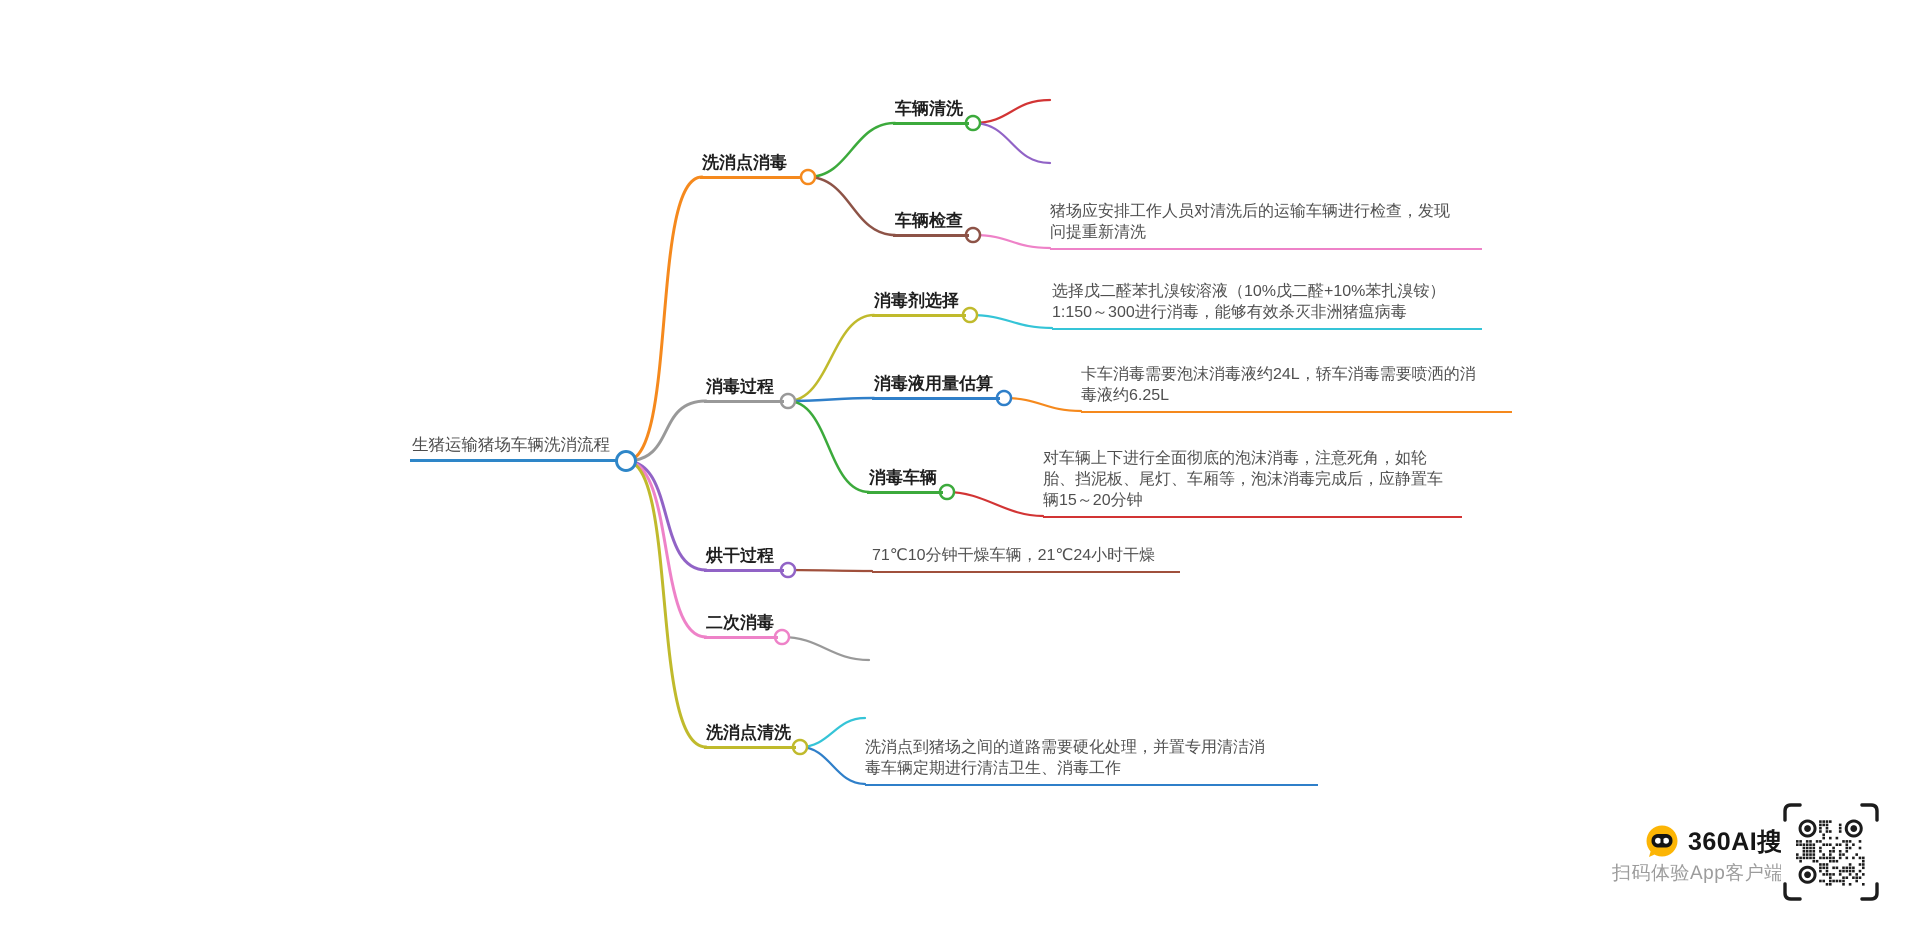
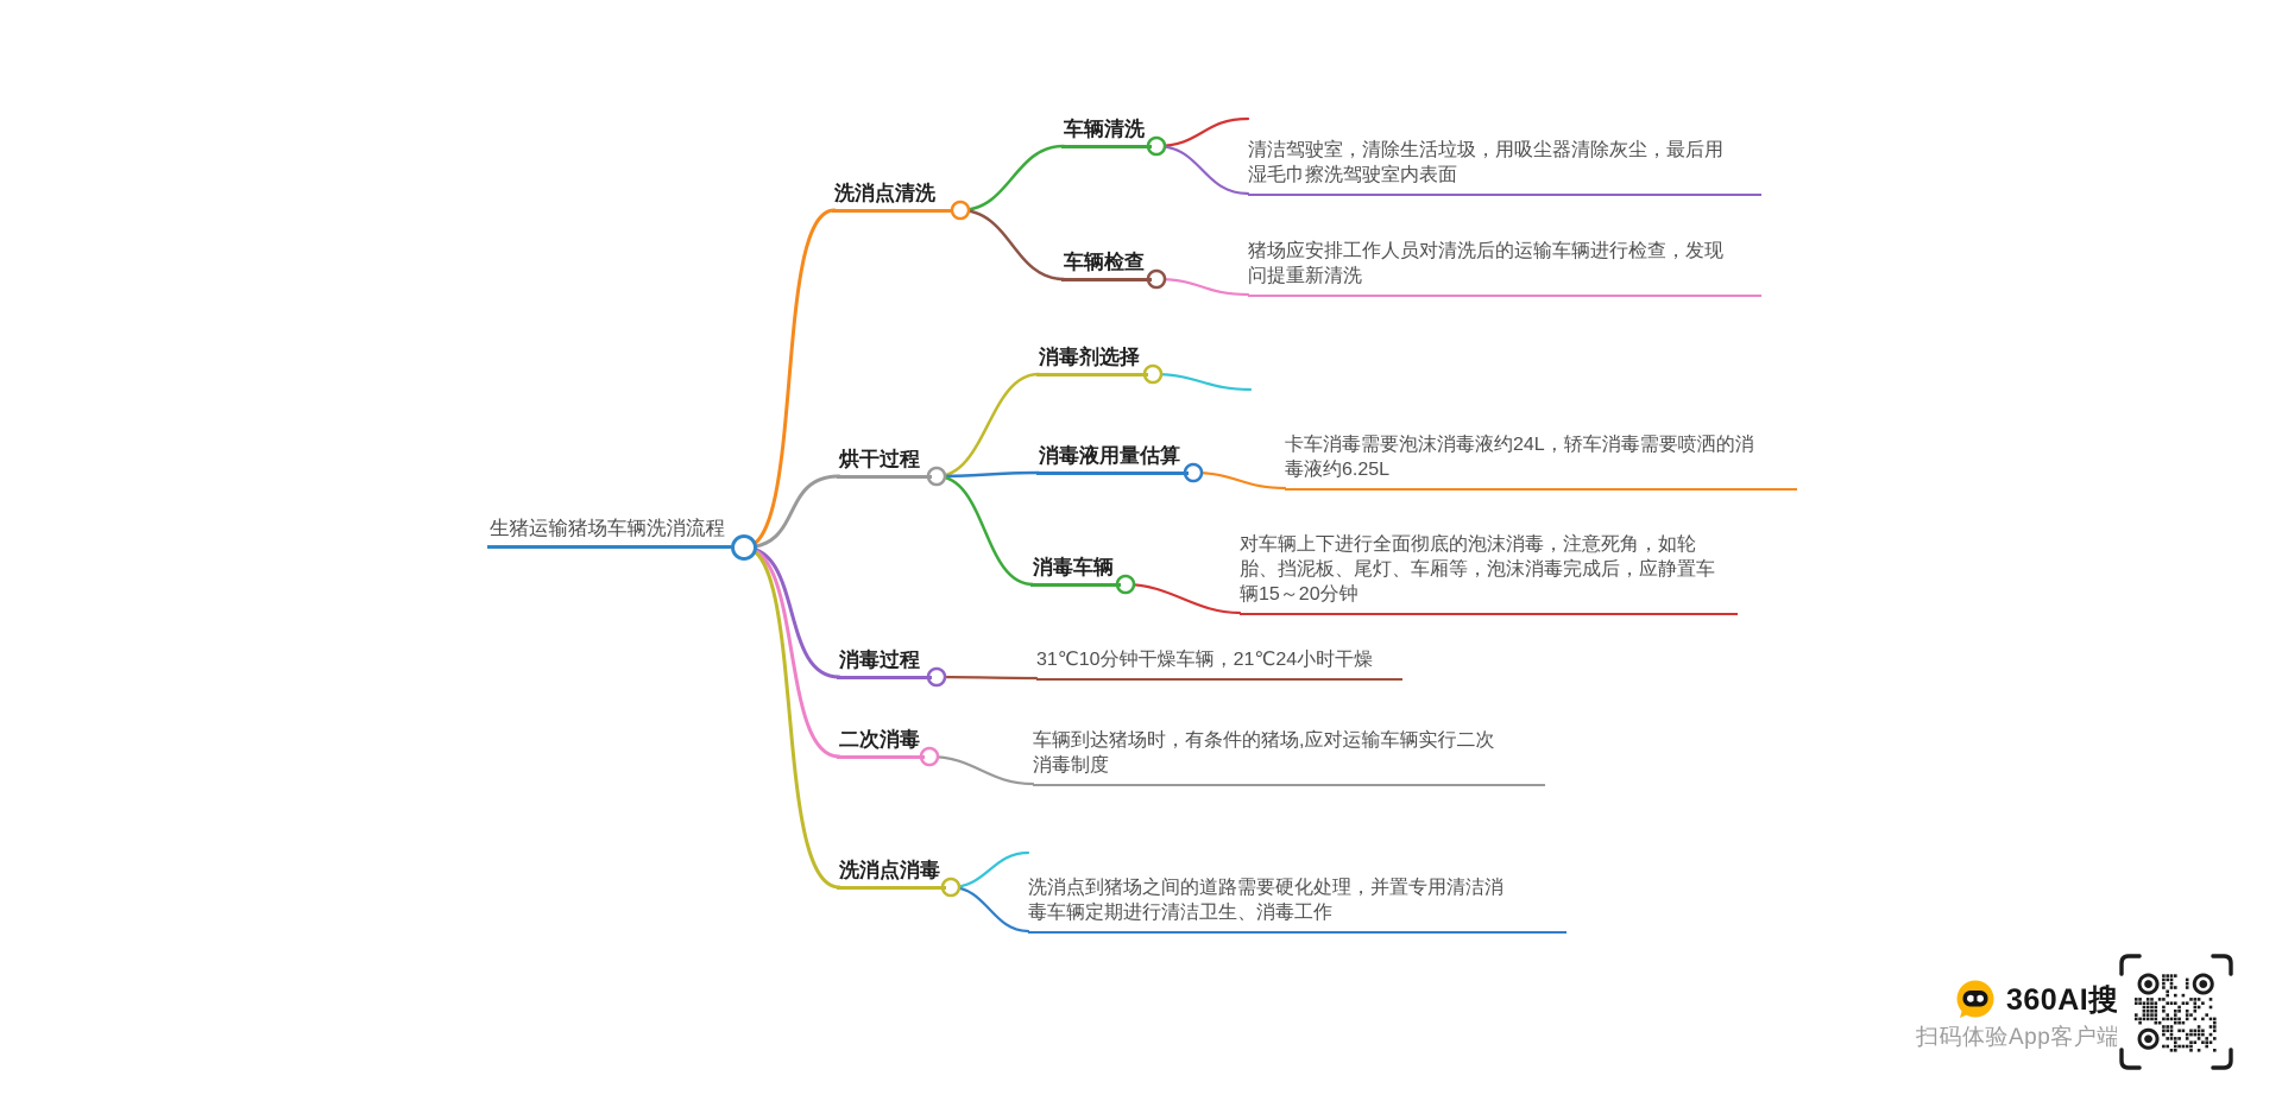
  生猪运输猪场车辆洗消流程
- 洗消点消毒
+ 洗消点清洗
  车辆清洗
  车辆检查
- 消毒过程
+ 烘干过程
  消毒剂选择
  消毒液用量估算
  消毒车辆
- 烘干过程
+ 消毒过程
  二次消毒
- 洗消点清洗
+ 洗消点消毒
+ 清洁驾驶室，清除生活垃圾，用吸尘器清除灰尘，最后用
+ 湿毛巾擦洗驾驶室内表面
  猪场应安排工作人员对清洗后的运输车辆进行检查，发现
  问提重新清洗
- 选择戊二醛苯扎溴铵溶液（10%戊二醛+10%苯扎溴铵）
- 1:150～300进行消毒，能够有效杀灭非洲猪瘟病毒
  卡车消毒需要泡沫消毒液约24L，轿车消毒需要喷洒的消
  毒液约6.25L
  对车辆上下进行全面彻底的泡沫消毒，注意死角，如轮
  胎、挡泥板、尾灯、车厢等，泡沫消毒完成后，应静置车
  辆15～20分钟
- 71℃10分钟干燥车辆，21℃24小时干燥
+ 31℃10分钟干燥车辆，21℃24小时干燥
+ 车辆到达猪场时，有条件的猪场,应对运输车辆实行二次
+ 消毒制度
  洗消点到猪场之间的道路需要硬化处理，并置专用清洁消
  毒车辆定期进行清洁卫生、消毒工作
  360AI搜
  扫码体验App客户端
